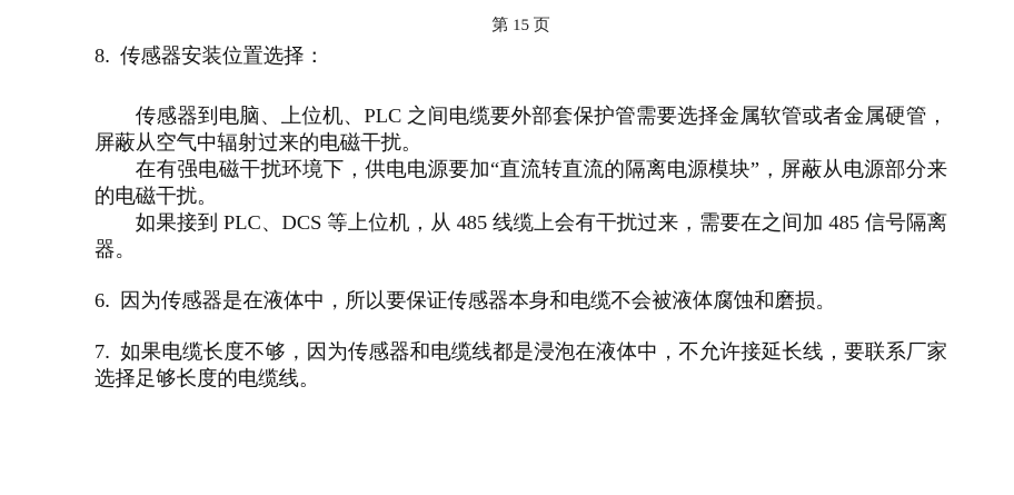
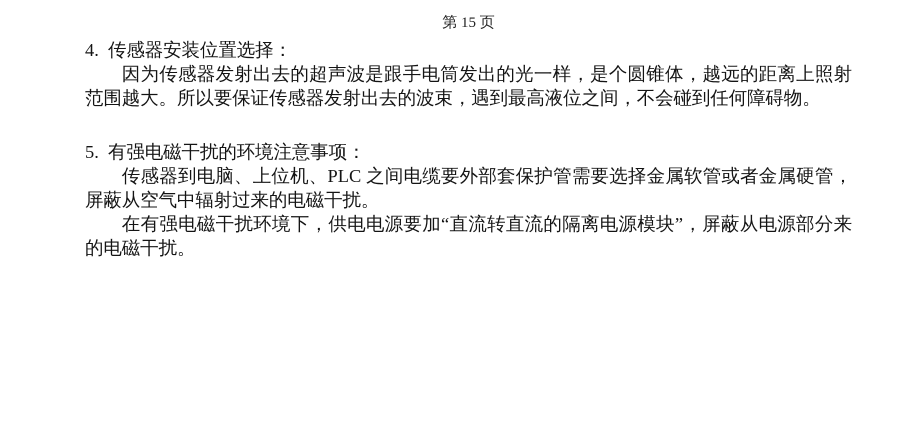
  第 15 页
- 8. 传感器安装位置选择：
+ 4. 传感器安装位置选择：
+ 因为传感器发射出去的超声波是跟手电筒发出的光一样，是个圆锥体，越远的距离上照射范围越大。所以要保证传感器发射出去的波束，遇到最高液位之间，不会碰到任何障碍物。
+ 5. 有强电磁干扰的环境注意事项：
  传感器到电脑、上位机、PLC 之间电缆要外部套保护管需要选择金属软管或者金属硬管，屏蔽从空气中辐射过来的电磁干扰。
  在有强电磁干扰环境下，供电电源要加“直流转直流的隔离电源模块”，屏蔽从电源部分来的电磁干扰。
- 如果接到 PLC、DCS 等上位机，从 485 线缆上会有干扰过来，需要在之间加 485 信号隔离器。
- 6. 因为传感器是在液体中，所以要保证传感器本身和电缆不会被液体腐蚀和磨损。
- 7. 如果电缆长度不够，因为传感器和电缆线都是浸泡在液体中，不允许接延长线，要联系厂家选择足够长度的电缆线。
